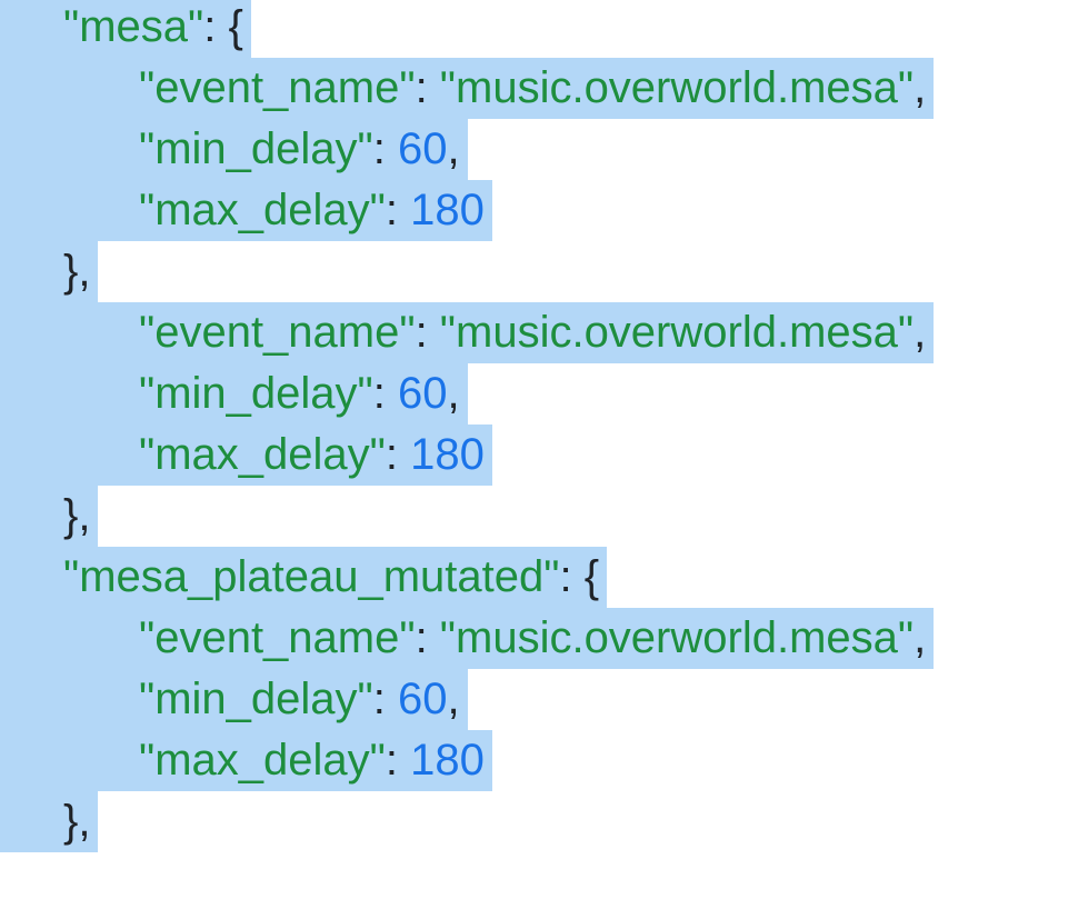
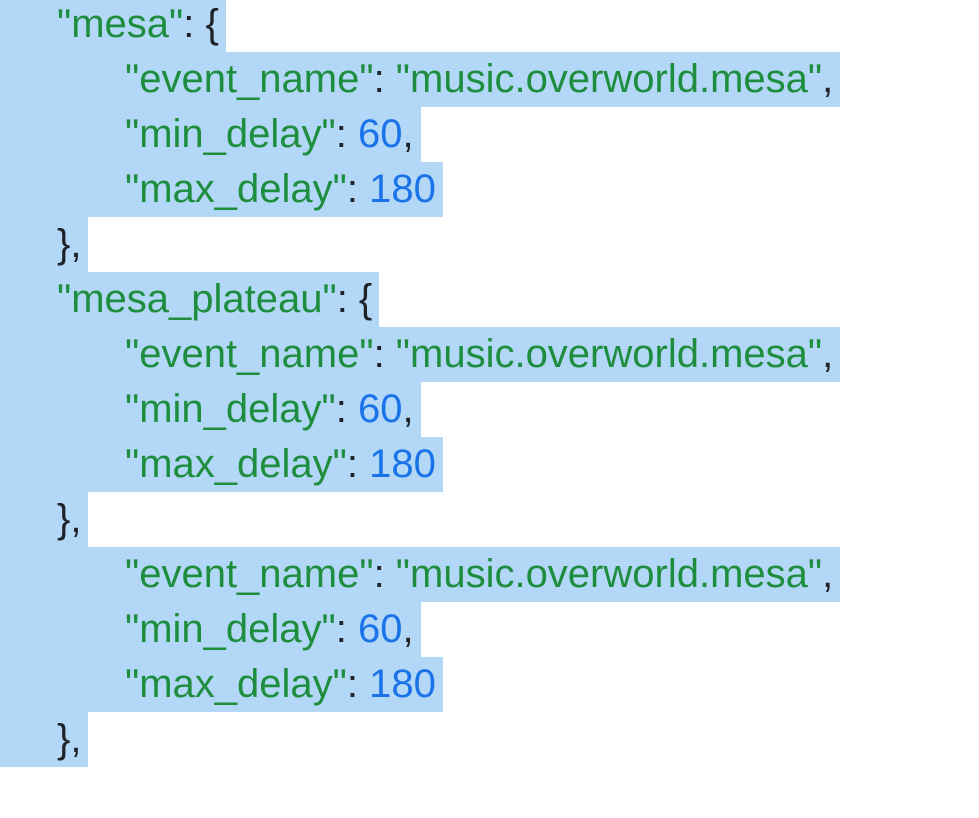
  "mesa": {
  "event_name": "music.overworld.mesa",
  "min_delay": 60,
  "max_delay": 180
  },
+ "mesa_plateau": {
  "event_name": "music.overworld.mesa",
  "min_delay": 60,
  "max_delay": 180
  },
- "mesa_plateau_mutated": {
  "event_name": "music.overworld.mesa",
  "min_delay": 60,
  "max_delay": 180
  },
